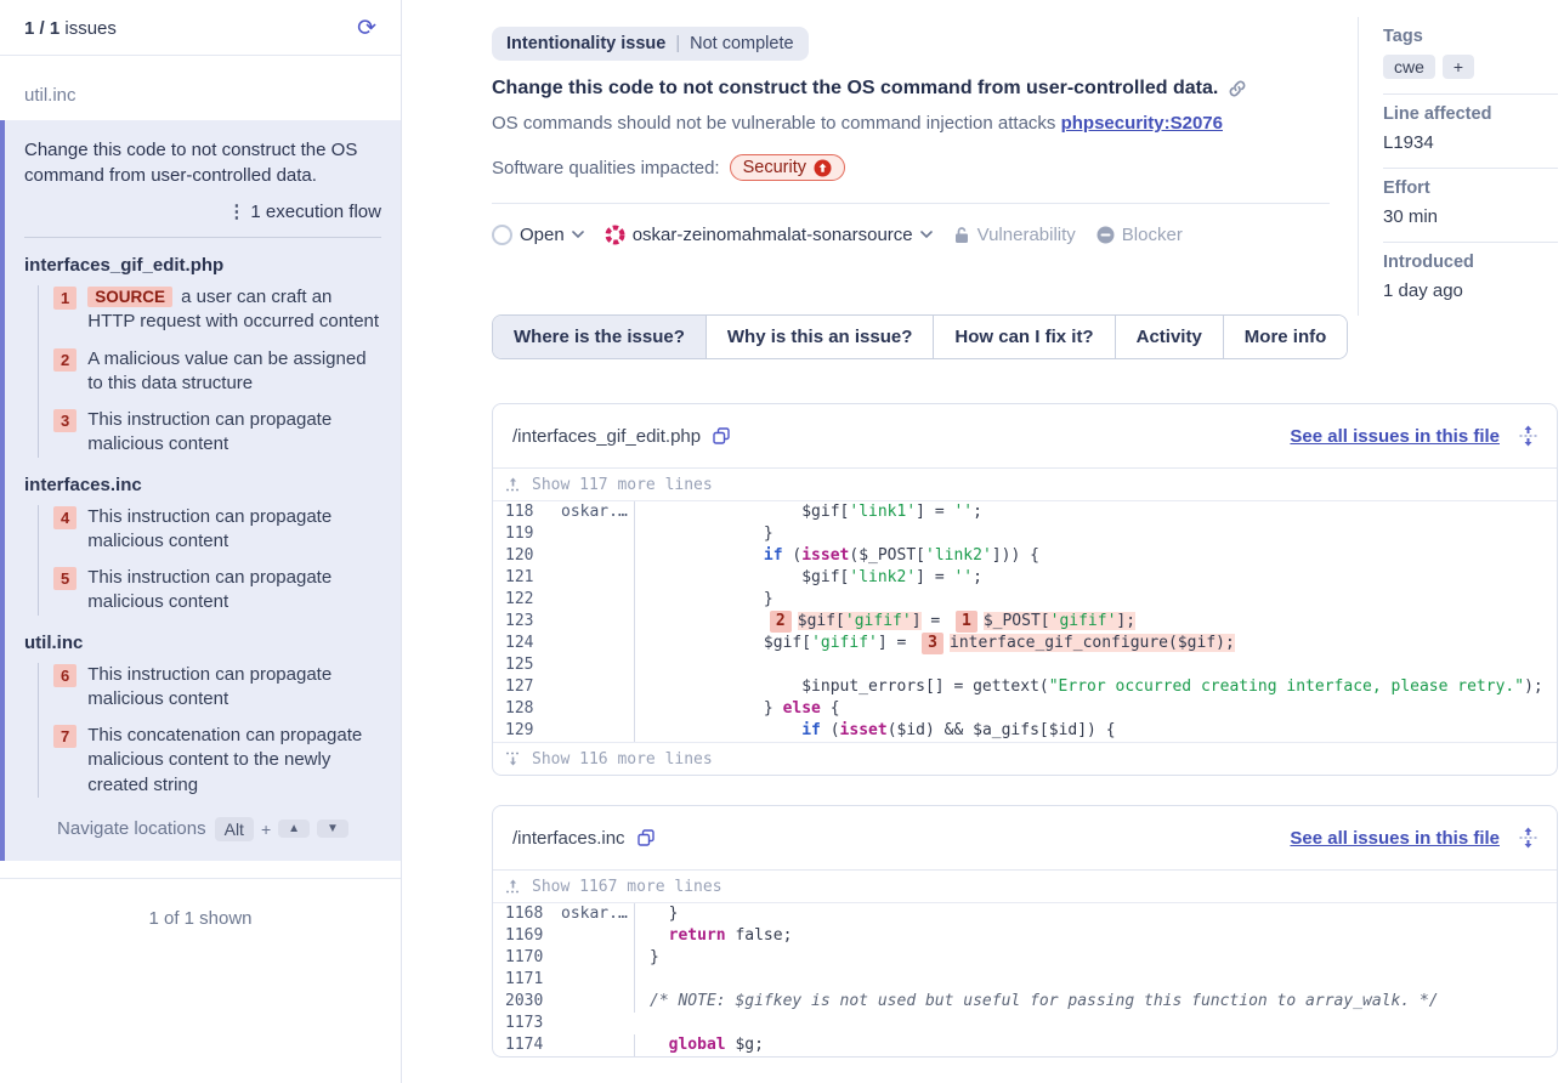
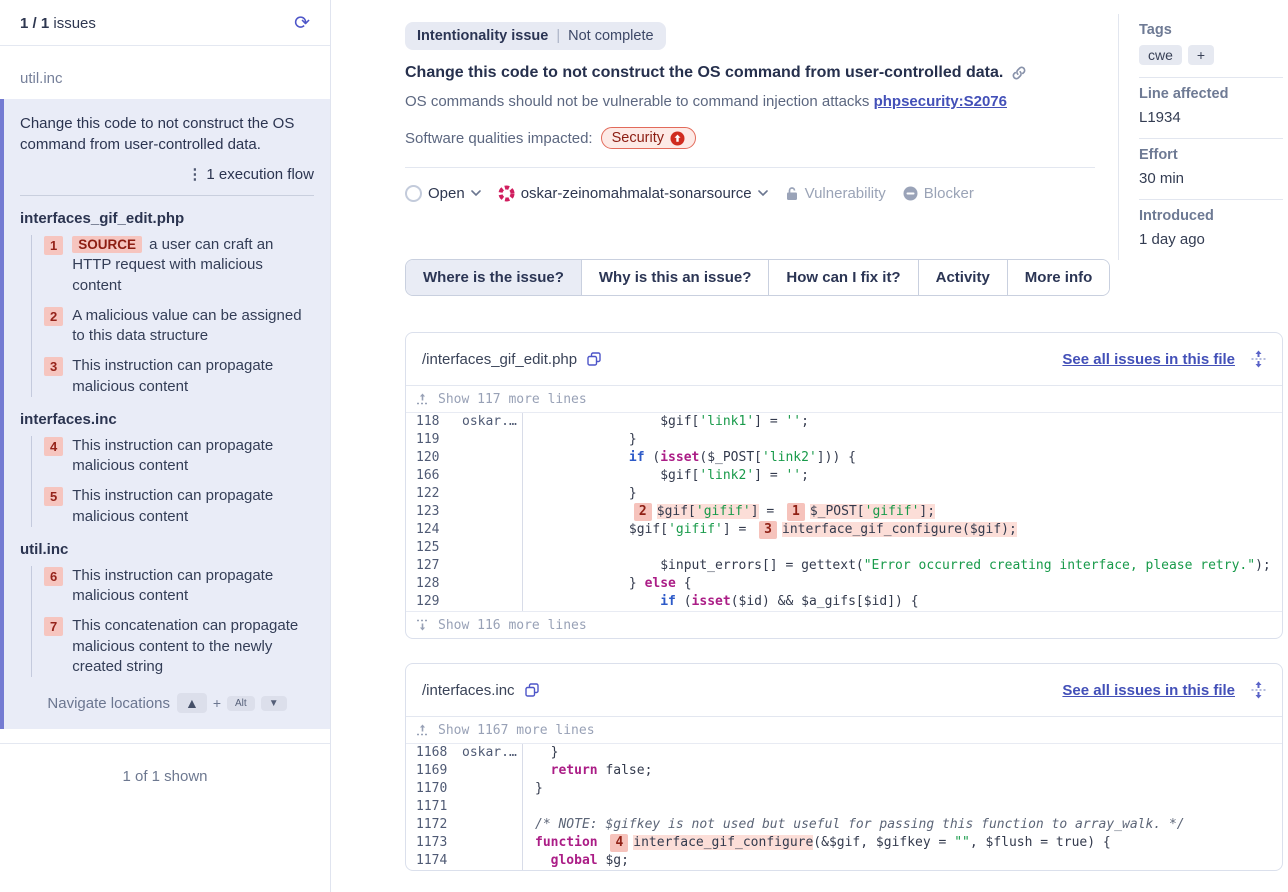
  1 / 1 issues
  ⟳
  util.inc
  Change this code to not construct the OS command from user-controlled data.
  ⋮
  1 execution flow
  interfaces_gif_edit.php
  1
- SOURCE a user can craft an HTTP request with occurred content
+ SOURCE a user can craft an HTTP request with malicious content
  2
  A malicious value can be assigned to this data structure
  3
  This instruction can propagate malicious content
  interfaces.inc
  4
  This instruction can propagate malicious content
  5
  This instruction can propagate malicious content
  util.inc
  6
  This instruction can propagate malicious content
  7
  This concatenation can propagate malicious content to the newly created string
  Navigate locations
- Alt
+ ▲
  +
- ▲
+ Alt
  ▼
  1 of 1 shown
  Intentionality issue
  |
  Not complete
  Change this code to not construct the OS command from user-controlled data.
  OS commands should not be vulnerable to command injection attacks phpsecurity:S2076
  Software qualities impacted:
  Security
  Open
  oskar-zeinomahmalat-sonarsource
  Vulnerability
  Blocker
  Where is the issue?
  Why is this an issue?
  How can I fix it?
  Activity
  More info
  /interfaces_gif_edit.php
  See all issues in this file
  Show 117 more lines
  118
  oskar.…
  $gif['link1'] = '';
  119
  }
  120
  if (isset($_POST['link2'])) {
- 121
+ 166
  $gif['link2'] = '';
  122
  }
  123
  2 $gif['gifif'] = 1 $_POST['gifif'];
  124
  $gif['gifif'] = 3 interface_gif_configure($gif);
  125
  127
  $input_errors[] = gettext("Error occurred creating interface, please retry.");
  128
  } else {
  129
  if (isset($id) && $a_gifs[$id]) {
  Show 116 more lines
  /interfaces.inc
  See all issues in this file
  Show 1167 more lines
  1168
  oskar.…
  }
  1169
  return false;
  1170
  }
  1171
- 2030
+ 1172
  /* NOTE: $gifkey is not used but useful for passing this function to array_walk. */
  1173
+ function 4 interface_gif_configure(&$gif, $gifkey = "", $flush = true) {
  1174
  global $g;
  Tags
  cwe
  +
  Line affected
  L1934
  Effort
  30 min
  Introduced
  1 day ago
